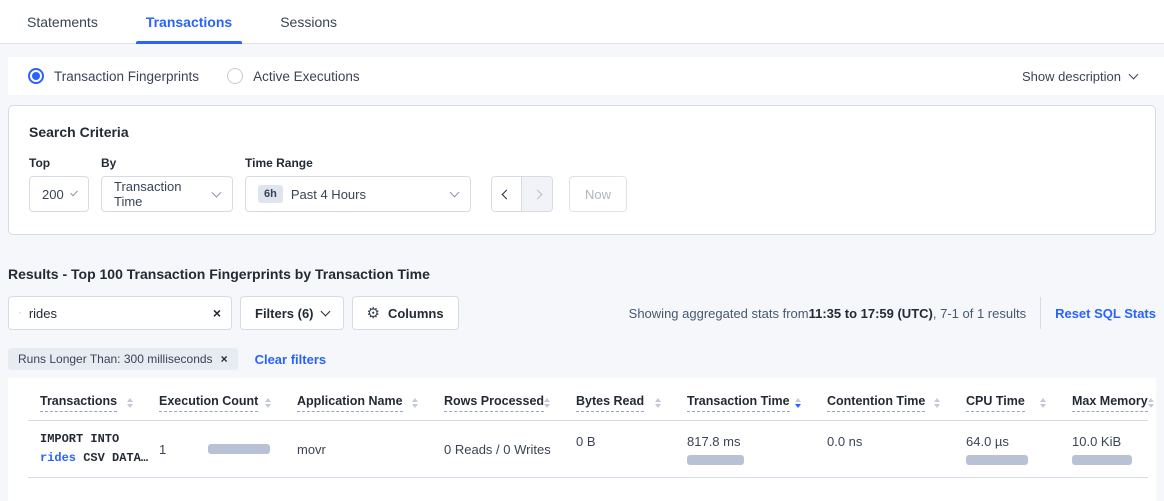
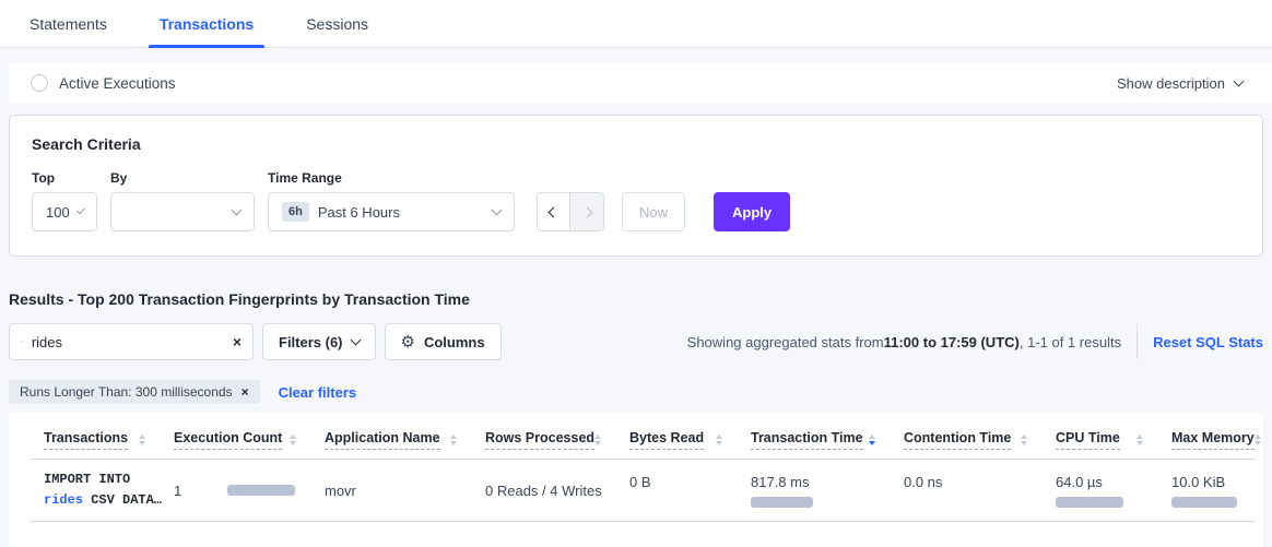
  Statements
  Transactions
  Sessions
- Transaction Fingerprints
  Active Executions
  Show description
  Search Criteria
  Top
- 200
+ 100
  By
- Transaction Time
  Time Range
  6h
- Past 4 Hours
+ Past 6 Hours
  Now
+ Apply
- Results - Top 100 Transaction Fingerprints by Transaction Time
+ Results - Top 200 Transaction Fingerprints by Transaction Time
  rides
  ×
  Filters (6)
  ⚙
  Columns
  Showing aggregated stats from
- 11:35 to 17:59 (UTC)
+ 11:00 to 17:59 (UTC)
- , 7-1 of 1 results
+ , 1-1 of 1 results
  Reset SQL Stats
  Runs Longer Than: 300 milliseconds
  ×
  Clear filters
  Transactions	Execution Count	Application Name	Rows Processed	Bytes Read	Transaction Time	Contention Time	CPU Time	Max Memory
- IMPORT INTO rides CSV DATA…	1	movr	0 Reads / 0 Writes	0 B	817.8 ms	0.0 ns	64.0 µs	10.0 KiB
+ IMPORT INTO rides CSV DATA…	1	movr	0 Reads / 4 Writes	0 B	817.8 ms	0.0 ns	64.0 µs	10.0 KiB
